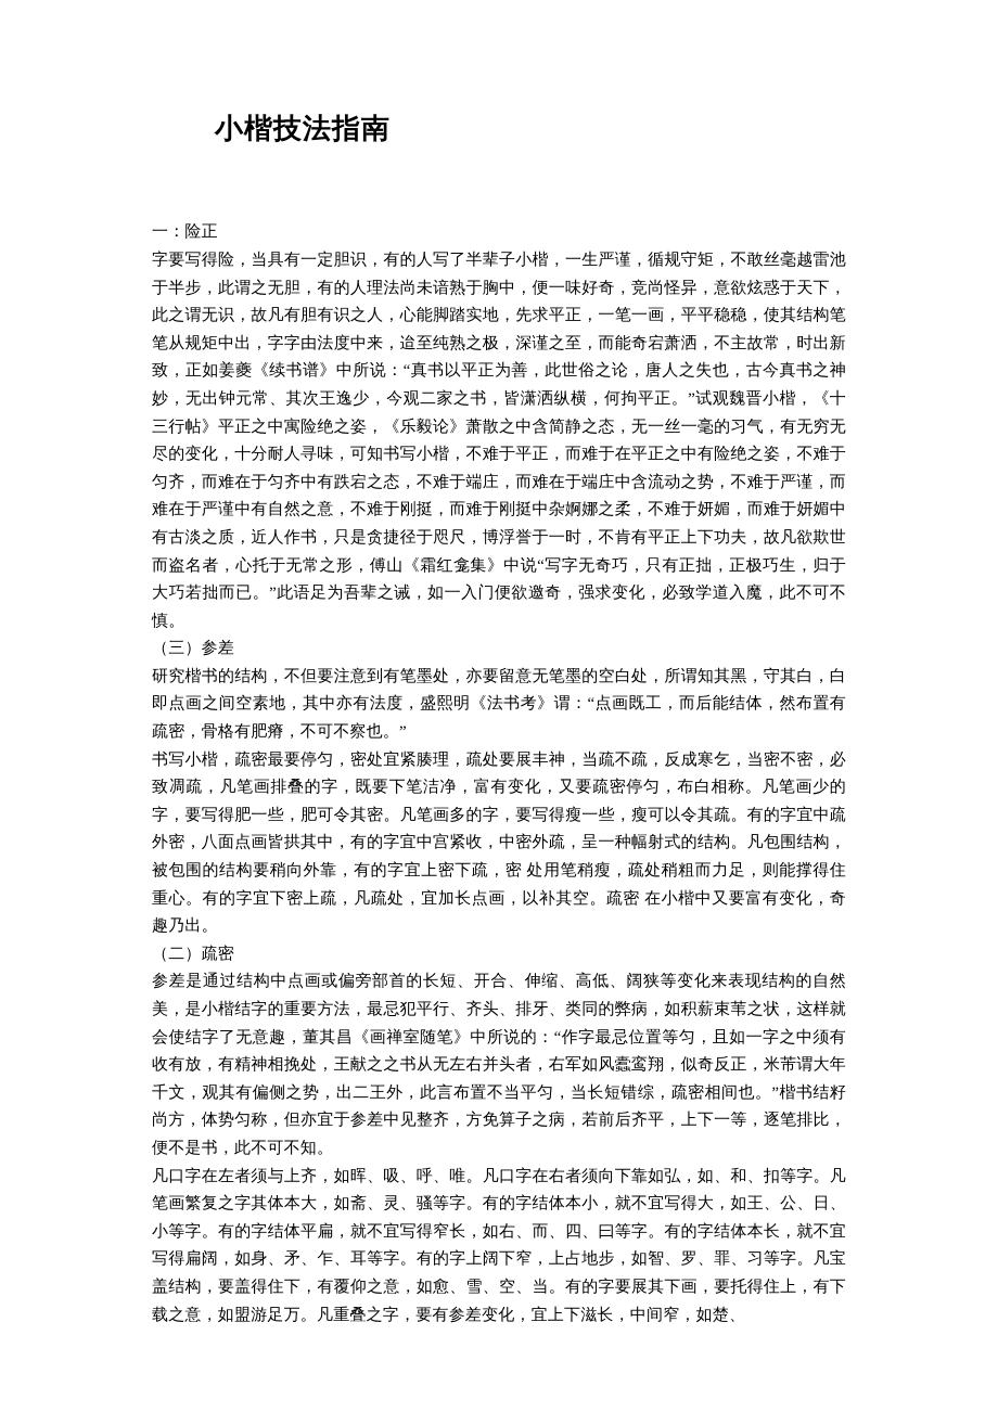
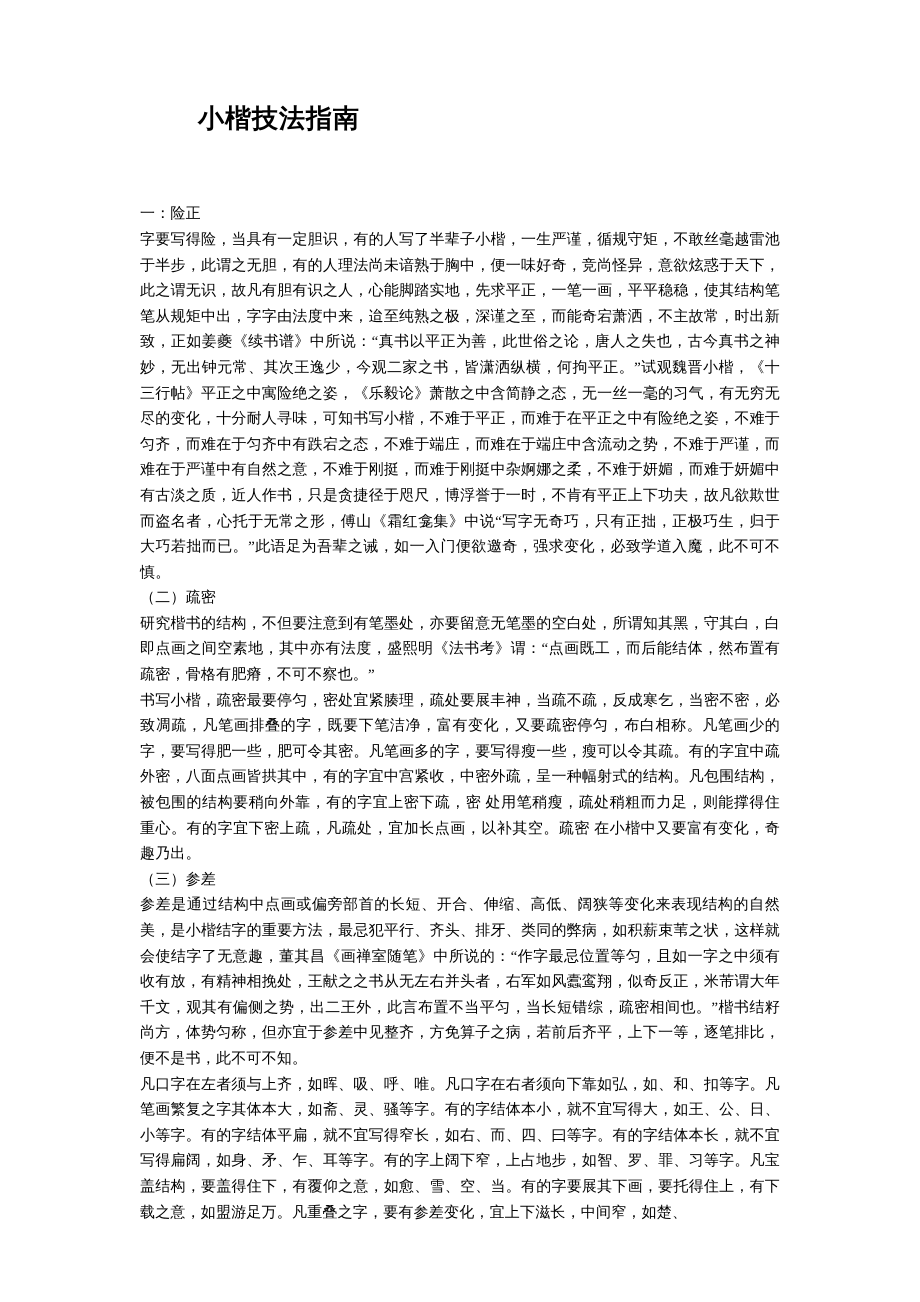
  小楷技法指南
  一：险正
  字要写得险，当具有一定胆识，有的人写了半辈子小楷，一生严谨，循规守矩，不敢丝毫越雷池于半步，此谓之无胆，有的人理法尚未谙熟于胸中，便一味好奇，竞尚怪异，意欲炫惑于天下，此之谓无识，故凡有胆有识之人，心能脚踏实地，先求平正，一笔一画，平平稳稳，使其结构笔笔从规矩中出，字字由法度中来，迨至纯熟之极，深谨之至，而能奇宕萧洒，不主故常，时出新致，正如姜夔《续书谱》中所说：“真书以平正为善，此世俗之论，唐人之失也，古今真书之神妙，无出钟元常、其次王逸少，今观二家之书，皆潇洒纵横，何拘平正。”试观魏晋小楷，《十三行帖》平正之中寓险绝之姿，《乐毅论》萧散之中含简静之态，无一丝一毫的习气，有无穷无尽的变化，十分耐人寻味，可知书写小楷，不难于平正，而难于在平正之中有险绝之姿，不难于匀齐，而难在于匀齐中有跌宕之态，不难于端庄，而难在于端庄中含流动之势，不难于严谨，而难在于严谨中有自然之意，不难于刚挺，而难于刚挺中杂婀娜之柔，不难于妍媚，而难于妍媚中有古淡之质，近人作书，只是贪捷径于咫尺，博浮誉于一时，不肯有平正上下功夫，故凡欲欺世而盗名者，心托于无常之形，傅山《霜红龛集》中说“写字无奇巧，只有正拙，正极巧生，归于大巧若拙而已。”此语足为吾辈之诫，如一入门便欲邀奇，强求变化，必致学道入魔，此不可不慎。
- （三）参差
+ （二）疏密
  研究楷书的结构，不但要注意到有笔墨处，亦要留意无笔墨的空白处，所谓知其黑，守其白，白即点画之间空素地，其中亦有法度，盛熙明《法书考》谓：“点画既工，而后能结体，然布置有疏密，骨格有肥瘠，不可不察也。”
  书写小楷，疏密最要停匀，密处宜紧腠理，疏处要展丰神，当疏不疏，反成寒乞，当密不密，必致凋疏，凡笔画排叠的字，既要下笔洁净，富有变化，又要疏密停匀，布白相称。凡笔画少的字，要写得肥一些，肥可令其密。凡笔画多的字，要写得瘦一些，瘦可以令其疏。有的字宜中疏外密，八面点画皆拱其中，有的字宜中宫紧收，中密外疏，呈一种幅射式的结构。凡包围结构，被包围的结构要稍向外靠，有的字宜上密下疏，密 处用笔稍瘦，疏处稍粗而力足，则能撑得住重心。有的字宜下密上疏，凡疏处，宜加长点画，以补其空。疏密 在小楷中又要富有变化，奇趣乃出。
- （二）疏密
+ （三）参差
  参差是通过结构中点画或偏旁部首的长短、开合、伸缩、高低、阔狭等变化来表现结构的自然美，是小楷结字的重要方法，最忌犯平行、齐头、排牙、类同的弊病，如积薪束苇之状，这样就会使结字了无意趣，董其昌《画禅室随笔》中所说的：“作字最忌位置等匀，且如一字之中须有收有放，有精神相挽处，王献之之书从无左右并头者，右军如风蠹鸾翔，似奇反正，米芾谓大年千文，观其有偏侧之势，出二王外，此言布置不当平匀，当长短错综，疏密相间也。”楷书结籽尚方，体势匀称，但亦宜于参差中见整齐，方免算子之病，若前后齐平，上下一等，逐笔排比，便不是书，此不可不知。
  凡口字在左者须与上齐，如晖、吸、呼、唯。凡口字在右者须向下靠如弘，如、和、扣等字。凡笔画繁复之字其体本大，如斋、灵、骚等字。有的字结体本小，就不宜写得大，如王、公、日、小等字。有的字结体平扁，就不宜写得窄长，如右、而、四、曰等字。有的字结体本长，就不宜写得扁阔，如身、矛、乍、耳等字。有的字上阔下窄，上占地步，如智、罗、罪、习等字。凡宝盖结构，要盖得住下，有覆仰之意，如愈、雪、空、当。有的字要展其下画，要托得住上，有下载之意，如盟游足万。凡重叠之字，要有参差变化，宜上下滋长，中间窄，如楚、
